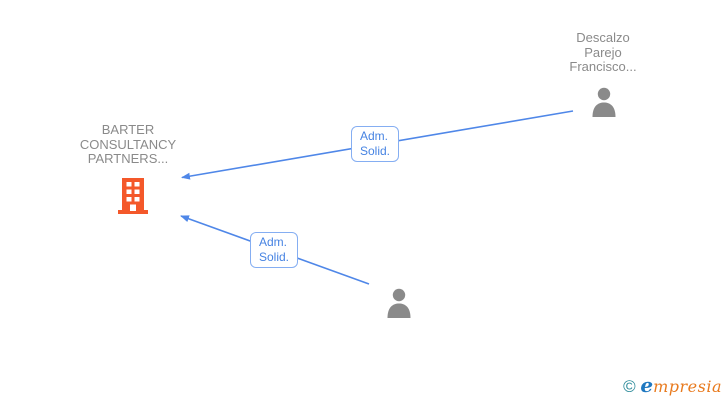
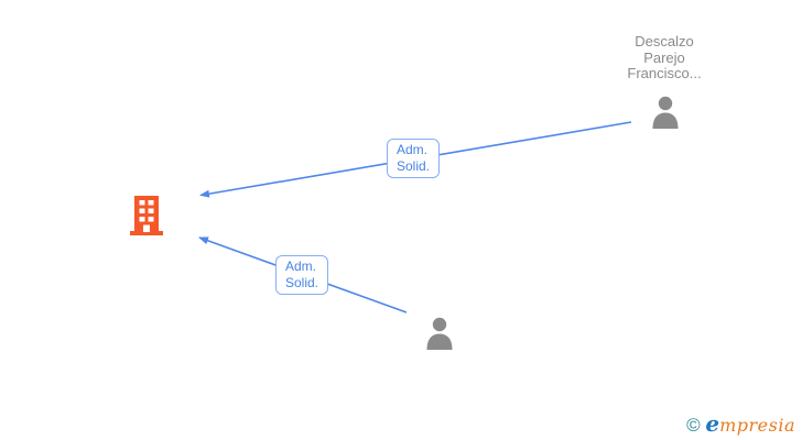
- BARTER CONSULTANCY PARTNERS...
  Descalzo Parejo Francisco...
  Adm.
  Solid.
  Adm.
  Solid.
  © empresia
